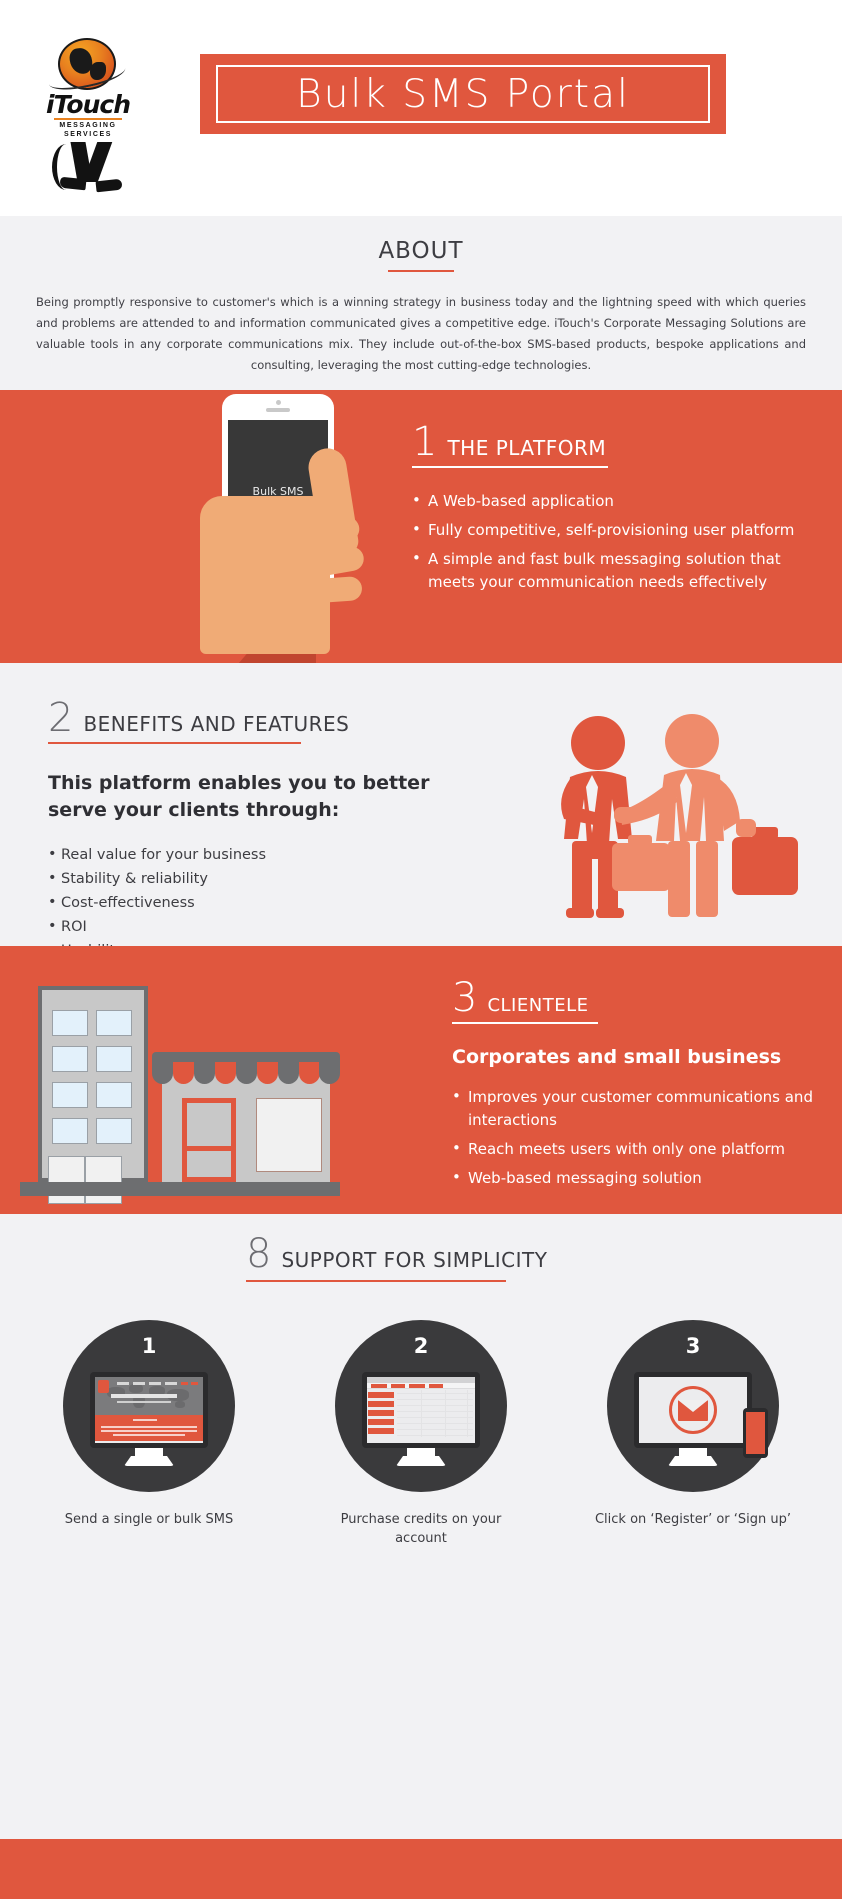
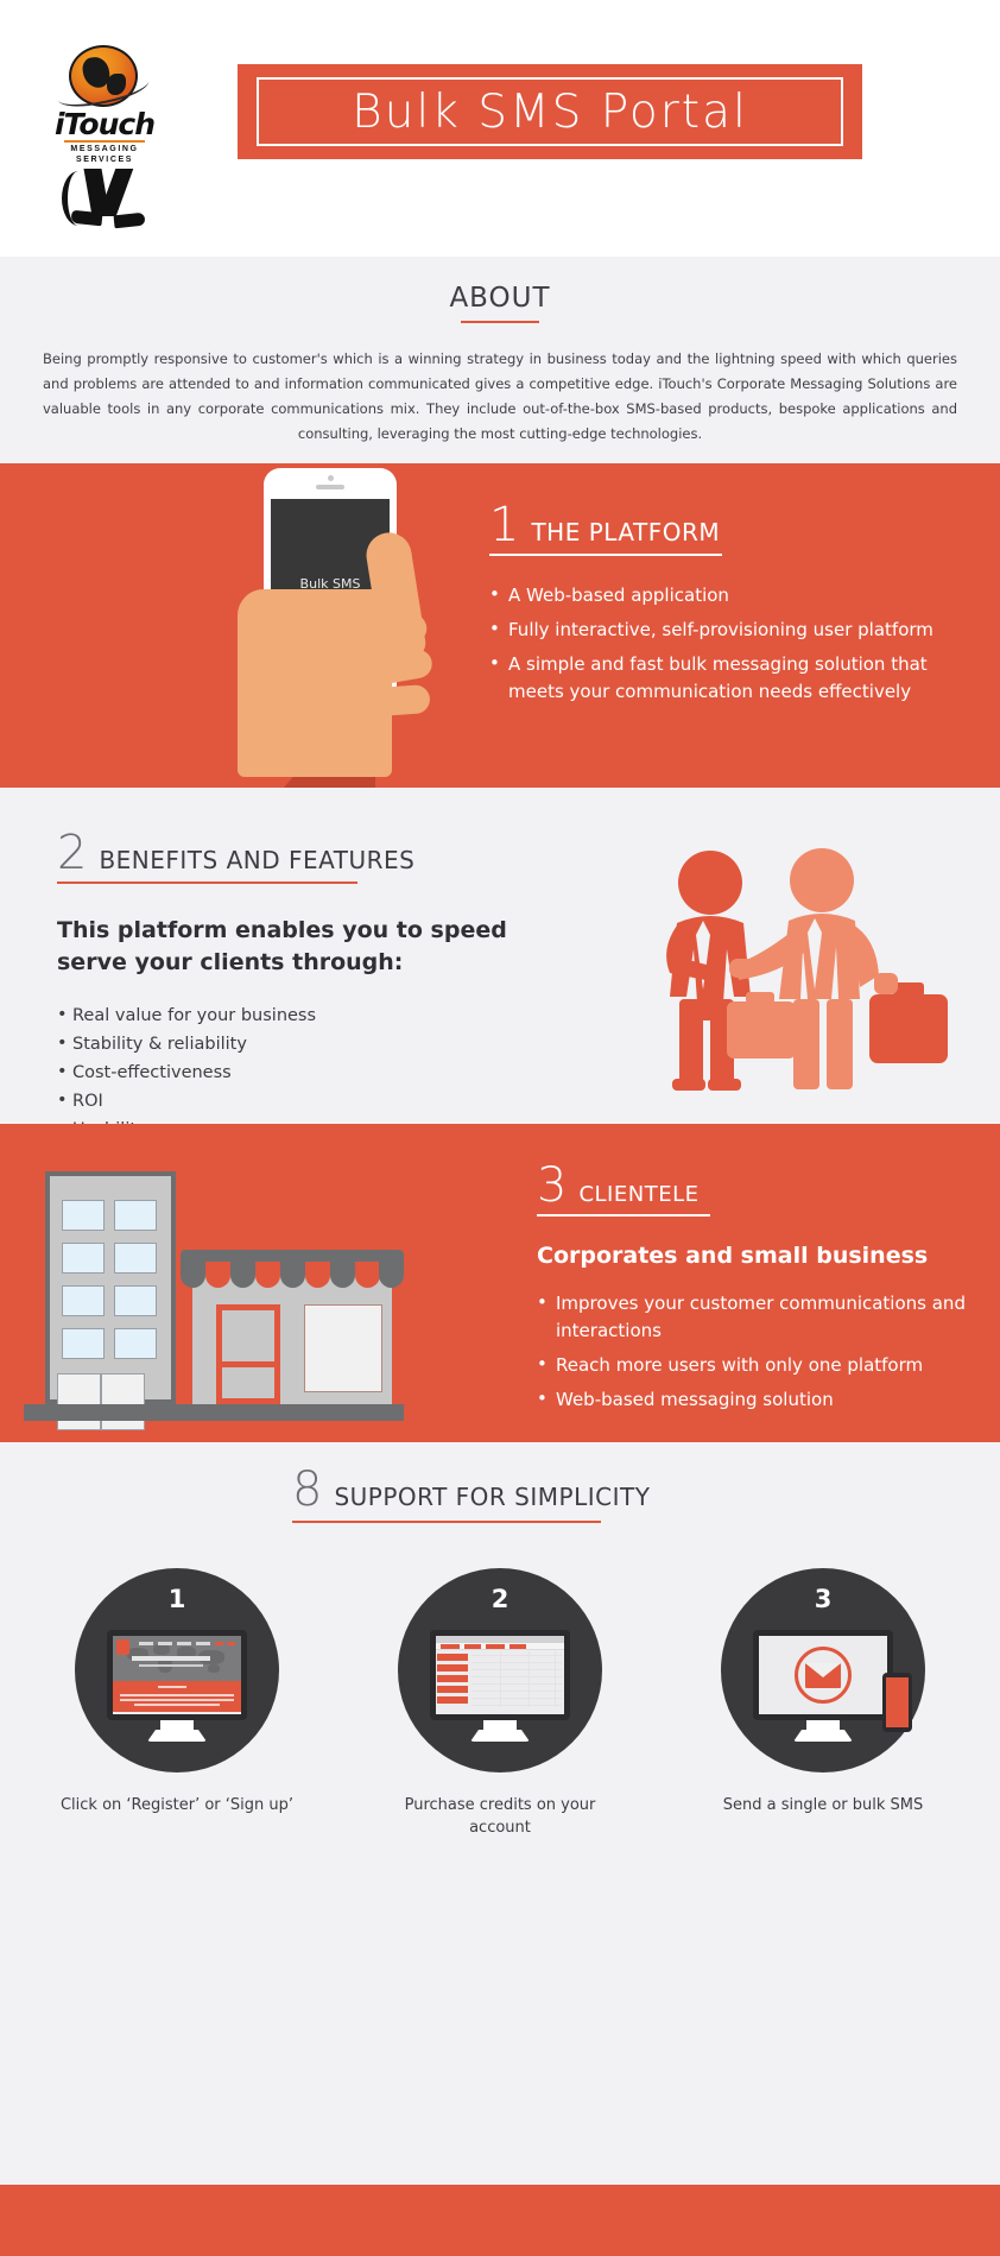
  iTouch
  Bulk SMS Portal
  ABOUT
  Being promptly responsive to customer's which is a winning strategy in business today and the lightning speed with which queries and problems are attended to and information communicated gives a competitive edge. iTouch's Corporate Messaging Solutions are valuable tools in any corporate communications mix. They include out-of-the-box SMS-based products, bespoke applications and consulting, leveraging the most cutting-edge technologies.
  Bulk SMS
  1
  THE PLATFORM
  A Web-based application
- Fully competitive, self-provisioning user platform
+ Fully interactive, self-provisioning user platform
  A simple and fast bulk messaging solution that meets your communication needs effectively
  2
  BENEFITS AND FEATURES
- This platform enables you to better serve your clients through:
+ This platform enables you to speed serve your clients through:
  Real value for your business
  Stability & reliability
  Cost-effectiveness
  ROI
  3
  CLIENTELE
  Corporates and small business
  Improves your customer communications and interactions
- Reach meets users with only one platform
+ Reach more users with only one platform
  Web-based messaging solution
  8
  SUPPORT FOR SIMPLICITY
  1
- Send a single or bulk SMS
+ Click on ‘Register’ or ‘Sign up’
  2
  Purchase credits on your account
  3
- Click on ‘Register’ or ‘Sign up’
+ Send a single or bulk SMS
